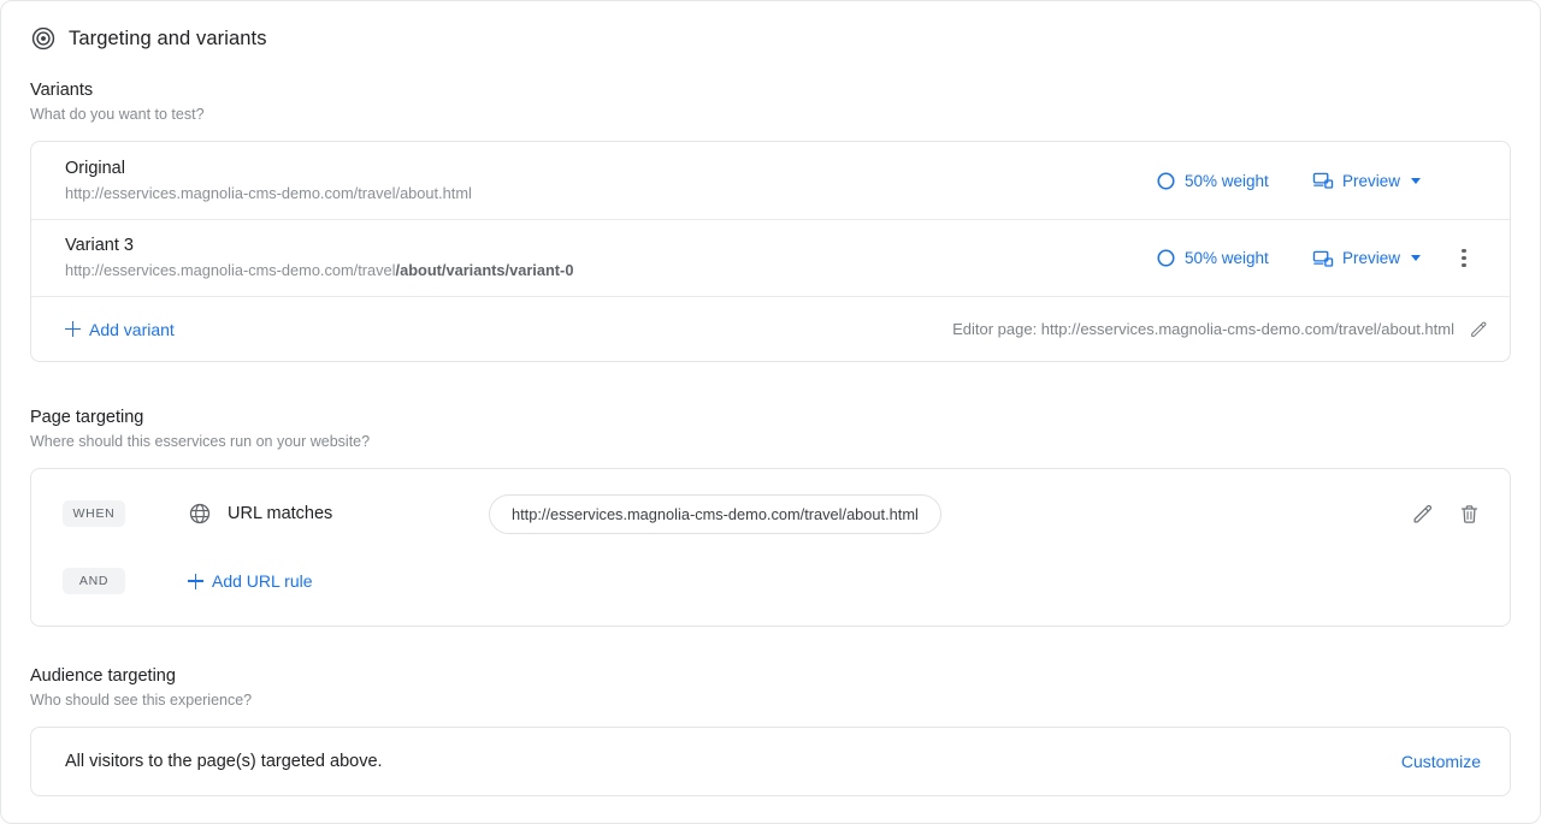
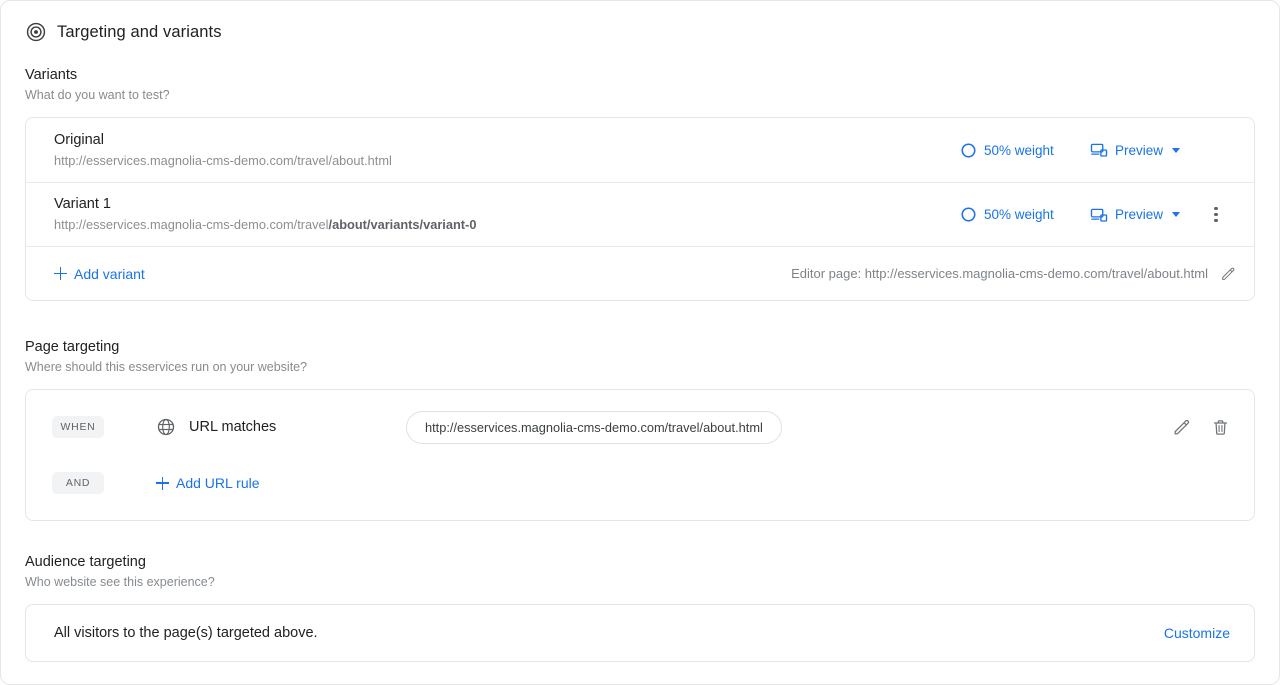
  Targeting and variants
  Variants
  What do you want to test?
  Original
  http://esservices.magnolia-cms-demo.com/travel/about.html
  50% weight
  Preview
- Variant 3
+ Variant 1
  http://esservices.magnolia-cms-demo.com/travel/about/variants/variant-0
  50% weight
  Preview
  Add variant
  Editor page: http://esservices.magnolia-cms-demo.com/travel/about.html
  Page targeting
  Where should this esservices run on your website?
  WHEN
  URL matches
  http://esservices.magnolia-cms-demo.com/travel/about.html
  AND
  Add URL rule
  Audience targeting
- Who should see this experience?
+ Who website see this experience?
  All visitors to the page(s) targeted above.
  Customize
